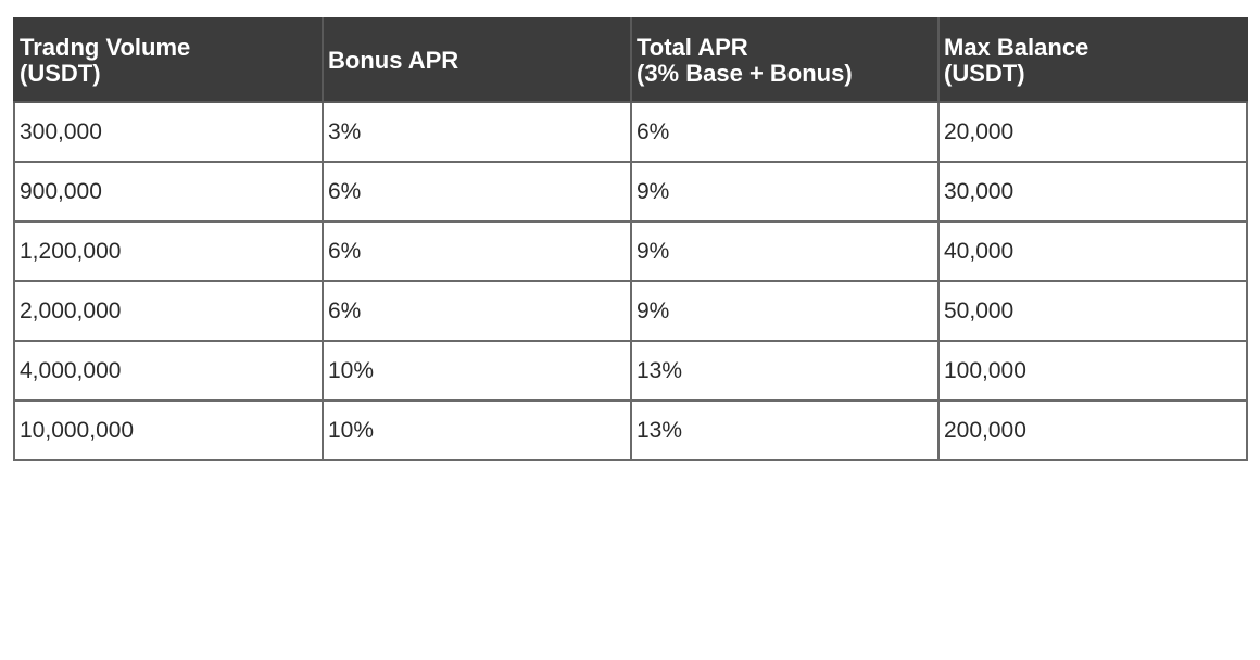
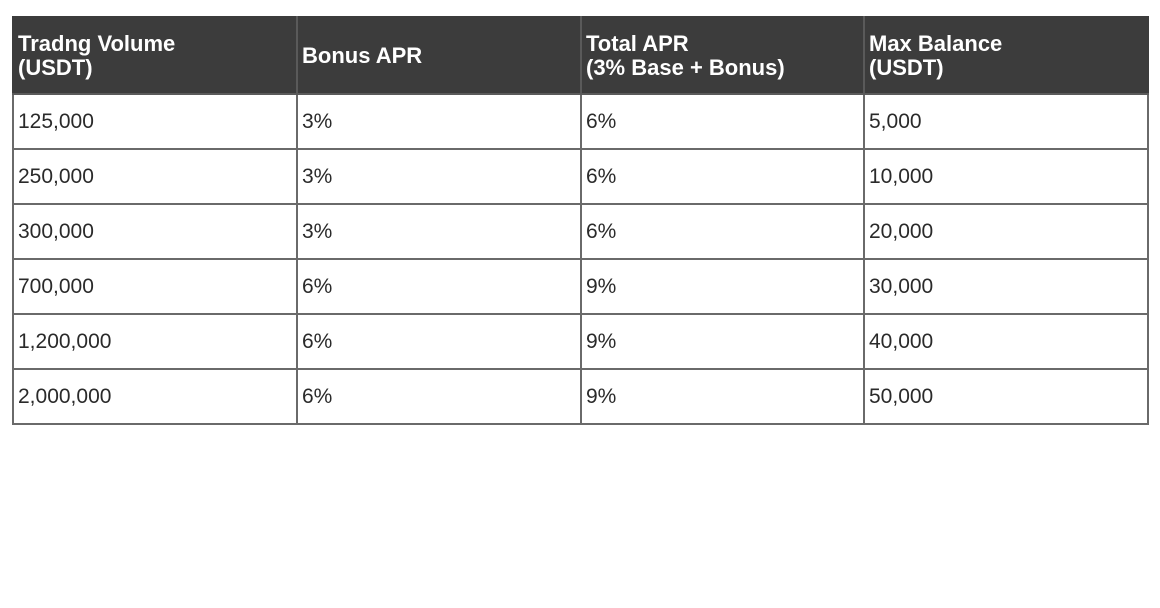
  Tradng Volume(USDT)	Bonus APR	Total APR(3% Base + Bonus)	Max Balance(USDT)
+ 125,000	3%	6%	5,000
+ 250,000	3%	6%	10,000
  300,000	3%	6%	20,000
- 900,000	6%	9%	30,000
+ 700,000	6%	9%	30,000
  1,200,000	6%	9%	40,000
  2,000,000	6%	9%	50,000
- 4,000,000	10%	13%	100,000
- 10,000,000	10%	13%	200,000
